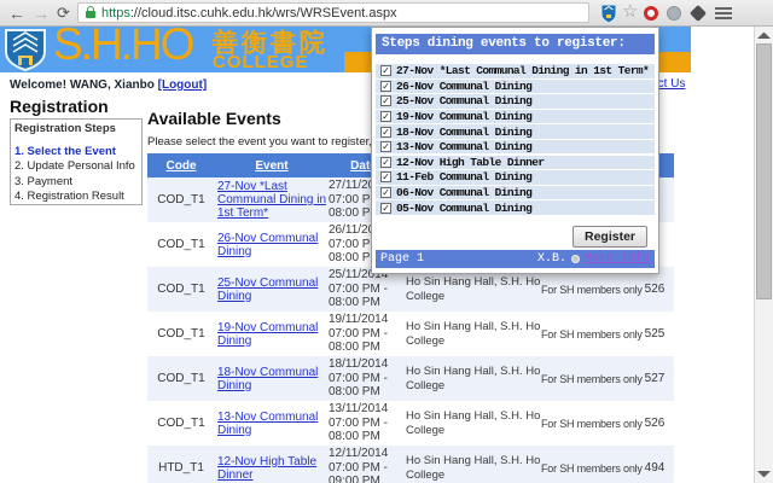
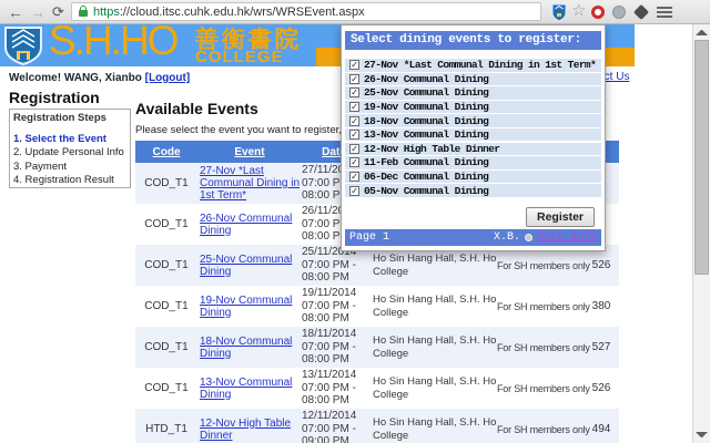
  ←
  →
  ⟳
  https://cloud.itsc.cuhk.edu.hk/wrs/WRSEvent.aspx
  ☆
  S.H.HO
  善衡書院
  COLLEGE
  Welcome! WANG, Xianbo [Logout]
  Registration
  Registration Steps
  1. Select the Event
  2. Update Personal Info
  3. Payment
  4. Registration Result
  Available Events
  Please select the event you want to register
  Code
  Event
  Dat
  COD_T1
  27-Nov *Last Communal Dining in 1st Term*
  27/11/2
  07:00 P
  08:00 P
  COD_T1
  26-Nov Communal Dining
  26/11/2
  07:00 P
  08:00 P
  COD_T1
  25-Nov Communal Dining
  25/11/2014
  07:00 PM -
  08:00 PM
  Ho Sin Hang Hall, S.H. Ho
  College
  For SH members on
  526
  COD_T1
  19-Nov Communal Dining
  19/11/2014
  07:00 PM -
  08:00 PM
  Ho Sin Hang Hall, S.H. Ho
  College
  For SH members on
- 525
+ 380
  COD_T1
  18-Nov Communal Dining
  18/11/2014
  07:00 PM -
  08:00 PM
  Ho Sin Hang Hall, S.H. Ho
  College
  For SH members on
  527
  COD_T1
  13-Nov Communal Dining
  13/11/2014
  07:00 PM -
  08:00 PM
  Ho Sin Hang Hall, S.H. Ho
  College
  For SH members on
  526
  HTD_T1
  12-Nov High Table Dinner
  12/11/2014
  07:00 PM -
  09:00 PM
  Ho Sin Hang Hall, S.H. Ho
  College
  For SH members on
  494
- Steps dining events to register:
+ Select dining events to register:
  27-Nov *Last Communal Dining in 1st Term*
  26-Nov Communal Dining
  25-Nov Communal Dining
  19-Nov Communal Dining
  18-Nov Communal Dining
  13-Nov Communal Dining
  12-Nov High Table Dinner
  11-Feb Communal Dining
- 06-Nov Communal Dining
+ 06-Dec Communal Dining
  05-Nov Communal Dining
  Register
  Page 1
  X.B.
  More Info
